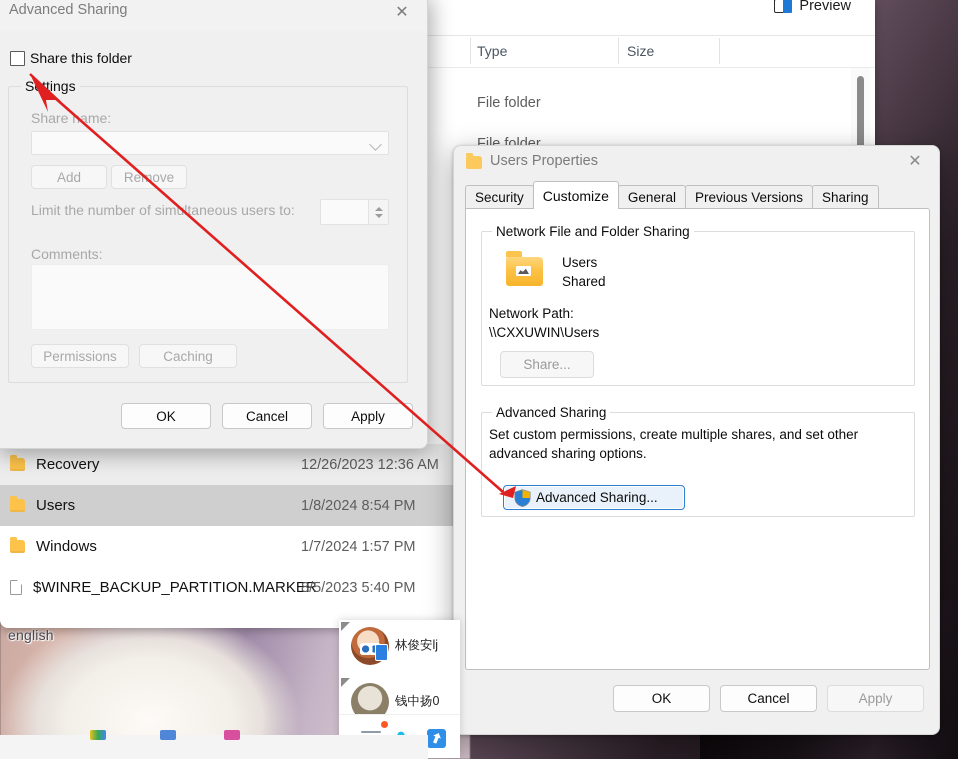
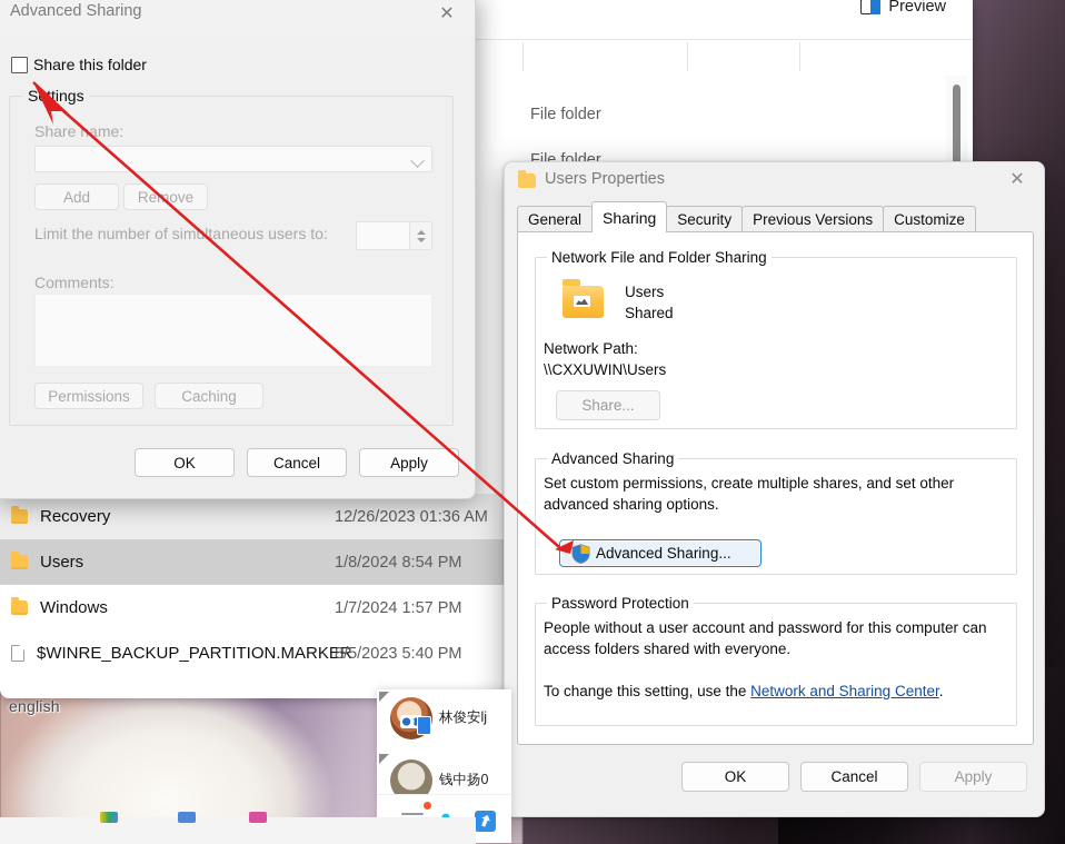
  english
  Preview
- Type
- Size
  File folder
  File folder
  Recovery
- 12/26/2023 12:36 AM
+ 12/26/2023 01:36 AM
  Users
  1/8/2024 8:54 PM
  Windows
  1/7/2024 1:57 PM
  $WINRE_BACKUP_PARTITION.MARKER
  8/5/2023 5:40 PM
  Users Properties
  ✕
- Security
+ General
- Customize
+ Sharing
- General
+ Security
  Previous Versions
- Sharing
+ Customize
  Network File and Folder Sharing
  Users
  Shared
  Network Path:
  \\CXXUWIN\Users
  Share...
  Advanced Sharing
  Set custom permissions, create multiple shares, and set other
  advanced sharing options.
  Advanced Sharing...
+ Password Protection
+ People without a user account and password for this computer can
+ access folders shared with everyone.
+ To change this setting, use the Network and Sharing Center.
  OK
  Cancel
  Apply
  Advanced Sharing
  ✕
  Share this folder
  Stings
  Shareame:
  Add
  Reove
  Limit the number of simultaneous users to:
  Comments:
  Permissions
  Caching
  OK
  Cancel
  Apply
  林俊安lj
  钱中扬0
